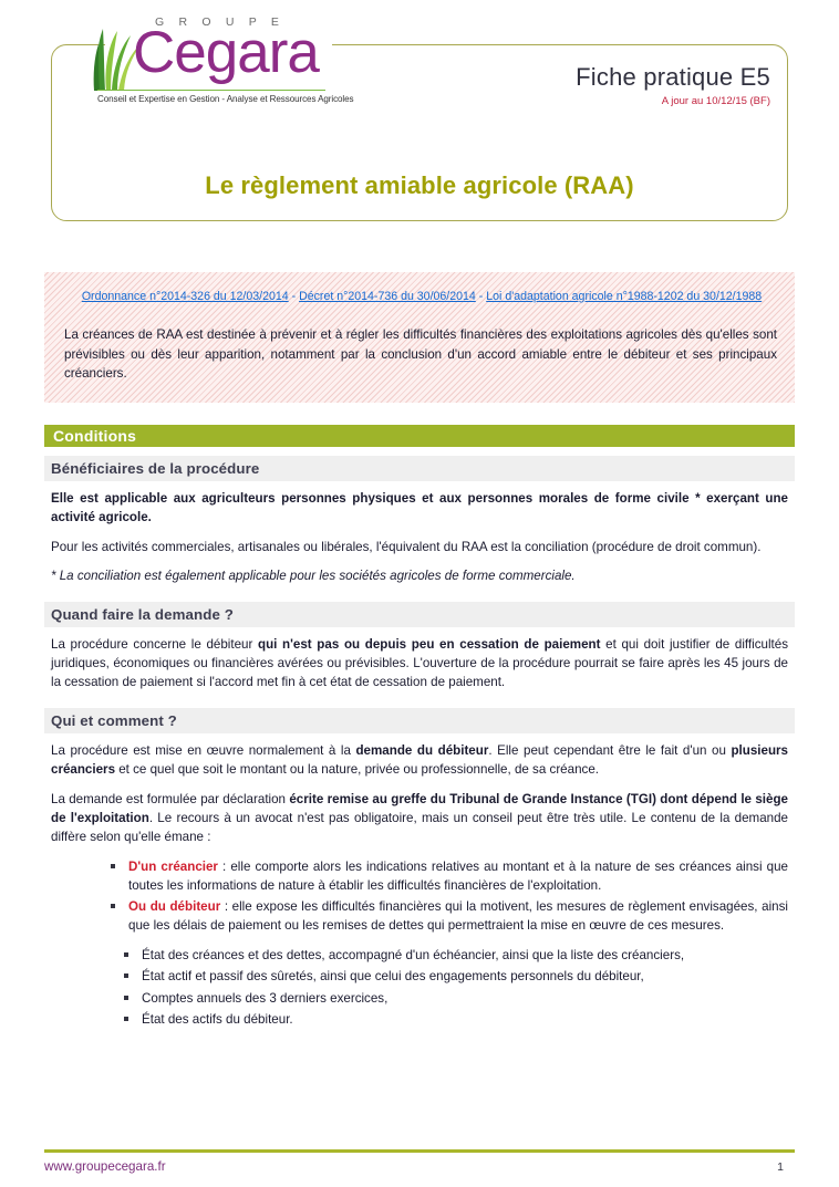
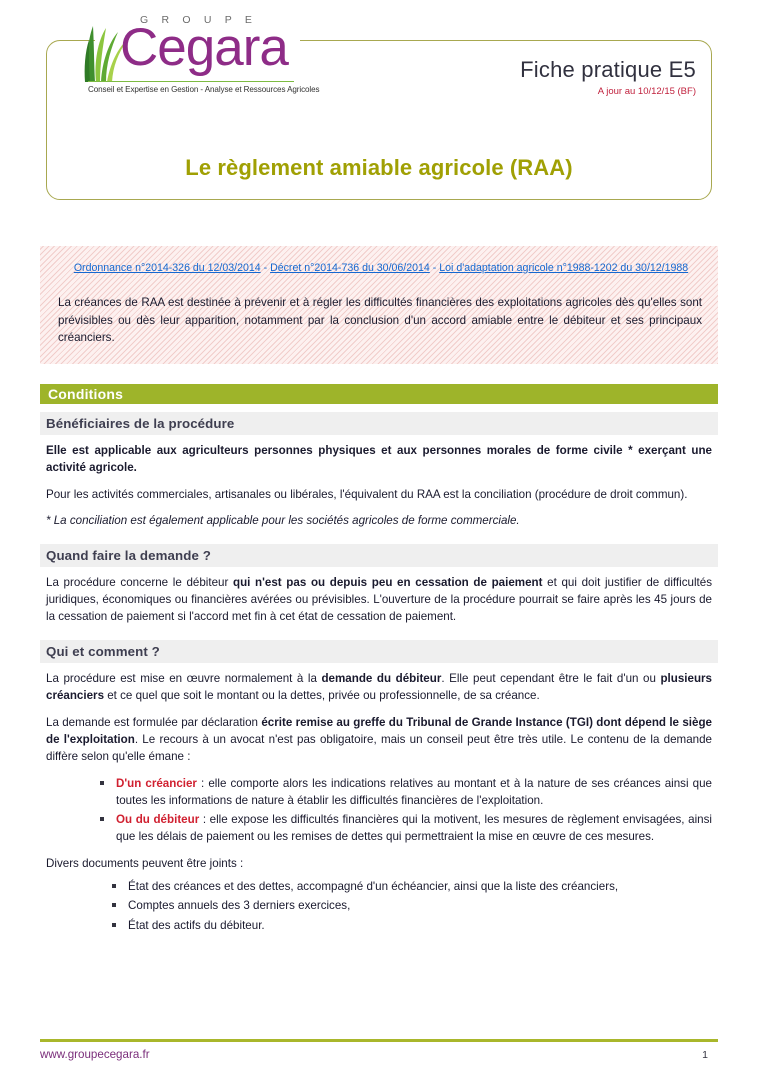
  G R O U P E
  Cegara
  Conseil et Expertise en Gestion - Analyse et Ressources Agricoles
  Fiche pratique E5
  A jour au 10/12/15 (BF)
  Le règlement amiable agricole (RAA)
  Ordonnance n°2014-326 du 12/03/2014 - Décret n°2014-736 du 30/06/2014 - Loi d'adaptation agricole n°1988-1202 du 30/12/1988
  La créances de RAA est destinée à prévenir et à régler les difficultés financières des exploitations agricoles dès qu'elles sont prévisibles ou dès leur apparition, notamment par la conclusion d'un accord amiable entre le débiteur et ses principaux créanciers.
  Conditions
  Bénéficiaires de la procédure
  Elle est applicable aux agriculteurs personnes physiques et aux personnes morales de forme civile * exerçant une activité agricole.
  Pour les activités commerciales, artisanales ou libérales, l'équivalent du RAA est la conciliation (procédure de droit commun).
  * La conciliation est également applicable pour les sociétés agricoles de forme commerciale.
  Quand faire la demande ?
  La procédure concerne le débiteur qui n'est pas ou depuis peu en cessation de paiement et qui doit justifier de difficultés juridiques, économiques ou financières avérées ou prévisibles. L'ouverture de la procédure pourrait se faire après les 45 jours de la cessation de paiement si l'accord met fin à cet état de cessation de paiement.
  Qui et comment ?
- La procédure est mise en œuvre normalement à la demande du débiteur. Elle peut cependant être le fait d'un ou plusieurs créanciers et ce quel que soit le montant ou la nature, privée ou professionnelle, de sa créance.
+ La procédure est mise en œuvre normalement à la demande du débiteur. Elle peut cependant être le fait d'un ou plusieurs créanciers et ce quel que soit le montant ou la dettes, privée ou professionnelle, de sa créance.
  La demande est formulée par déclaration écrite remise au greffe du Tribunal de Grande Instance (TGI) dont dépend le siège de l'exploitation. Le recours à un avocat n'est pas obligatoire, mais un conseil peut être très utile. Le contenu de la demande diffère selon qu'elle émane :
  D'un créancier : elle comporte alors les indications relatives au montant et à la nature de ses créances ainsi que toutes les informations de nature à établir les difficultés financières de l'exploitation.
  Ou du débiteur : elle expose les difficultés financières qui la motivent, les mesures de règlement envisagées, ainsi que les délais de paiement ou les remises de dettes qui permettraient la mise en œuvre de ces mesures.
+ Divers documents peuvent être joints :
  État des créances et des dettes, accompagné d'un échéancier, ainsi que la liste des créanciers,
- État actif et passif des sûretés, ainsi que celui des engagements personnels du débiteur,
  Comptes annuels des 3 derniers exercices,
  État des actifs du débiteur.
  www.groupecegara.fr
  1
